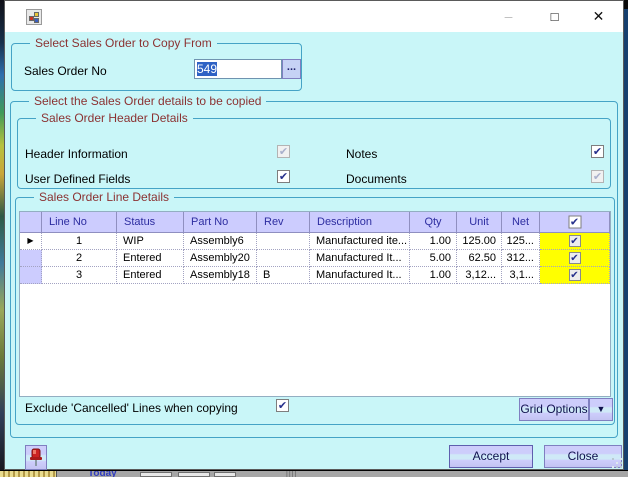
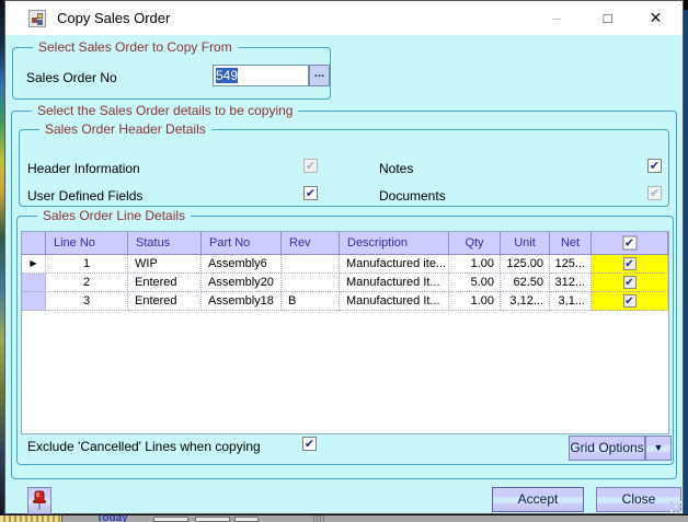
  Today
+ Copy Sales Order
  –
  □
  ✕
  Select Sales Order to Copy From
  Sales Order No
  549
  ...
- Select the Sales Order details to be copied
+ Select the Sales Order details to be copying
  Sales Order Header Details
  Header Information
  Notes
  User Defined Fields
  Documents
  Sales Order Line Details
  Line No
  Status
  Part No
  Rev
  Description
  Qty
  Unit
  Net
  ▶
  1
  WIP
  Assembly6
  Manufactured ite...
  1.00
  125.00
  125...
  2
  Entered
  Assembly20
  Manufactured It...
  5.00
  62.50
  312...
  3
  Entered
  Assembly18
  B
  Manufactured It...
  1.00
  3,12...
  3,1...
  Exclude 'Cancelled' Lines when copying
  Grid Options
  ▼
  Accept
  Close
